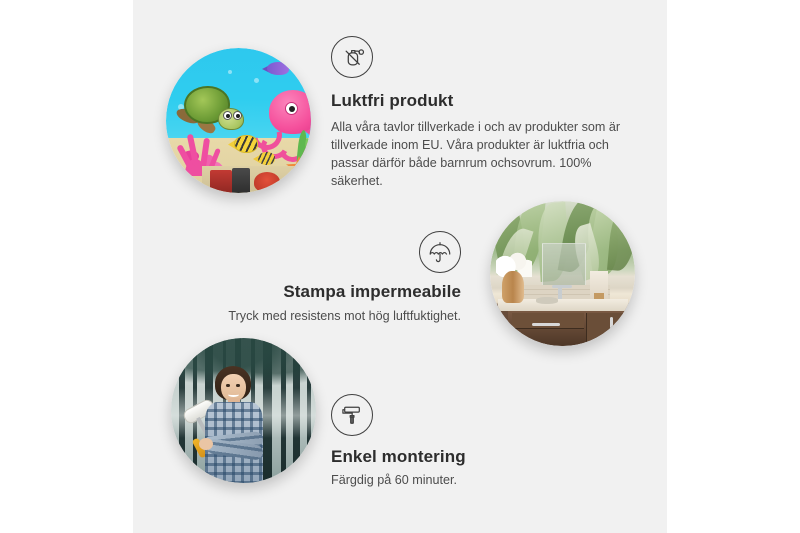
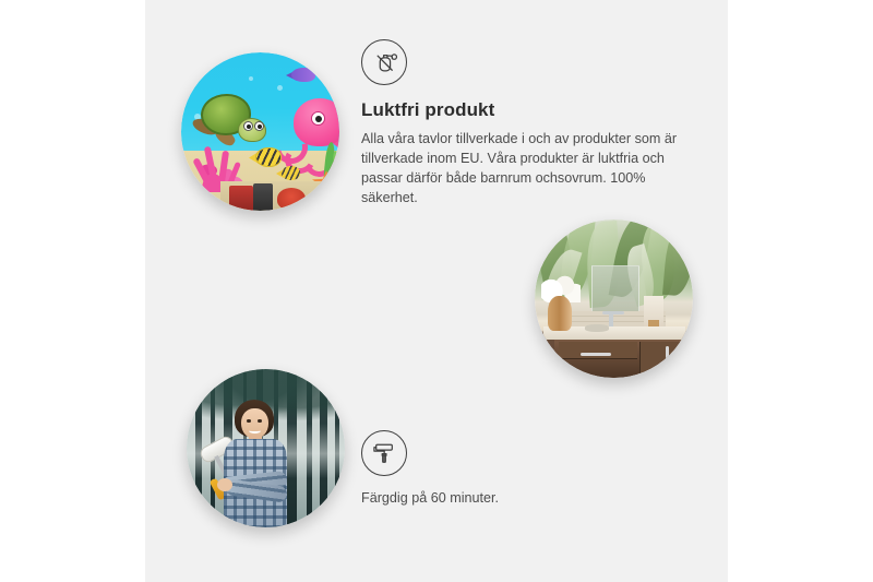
  Luktfri produkt
  Alla våra tavlor tillverkade i och av produkter som är tillverkade inom EU. Våra produkter är luktfria och passar därför både barnrum ochsovrum. 100% säkerhet.
- Stampa impermeabile
- Tryck med resistens mot hög luftfuktighet.
- Enkel montering
  Färgdig på 60 minuter.
